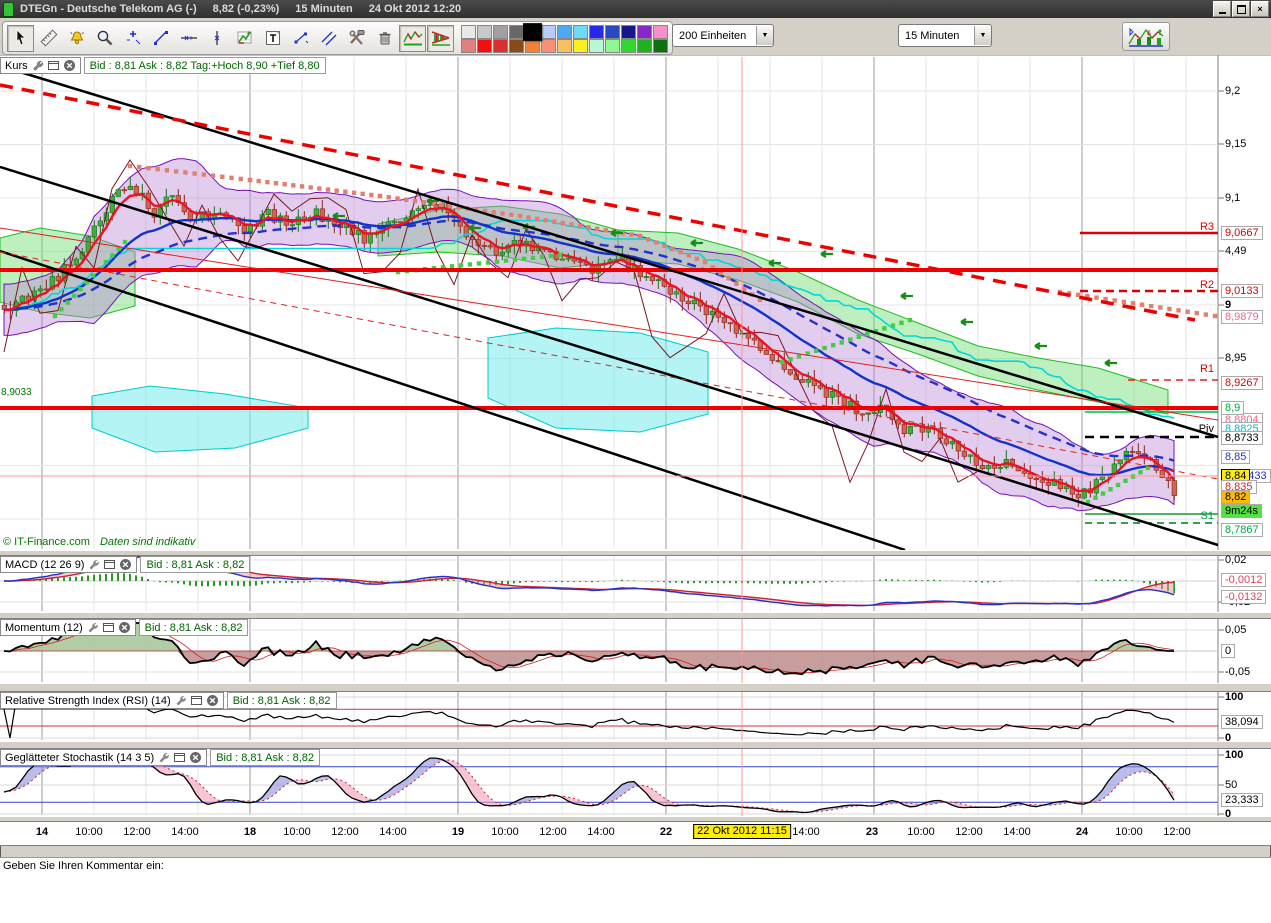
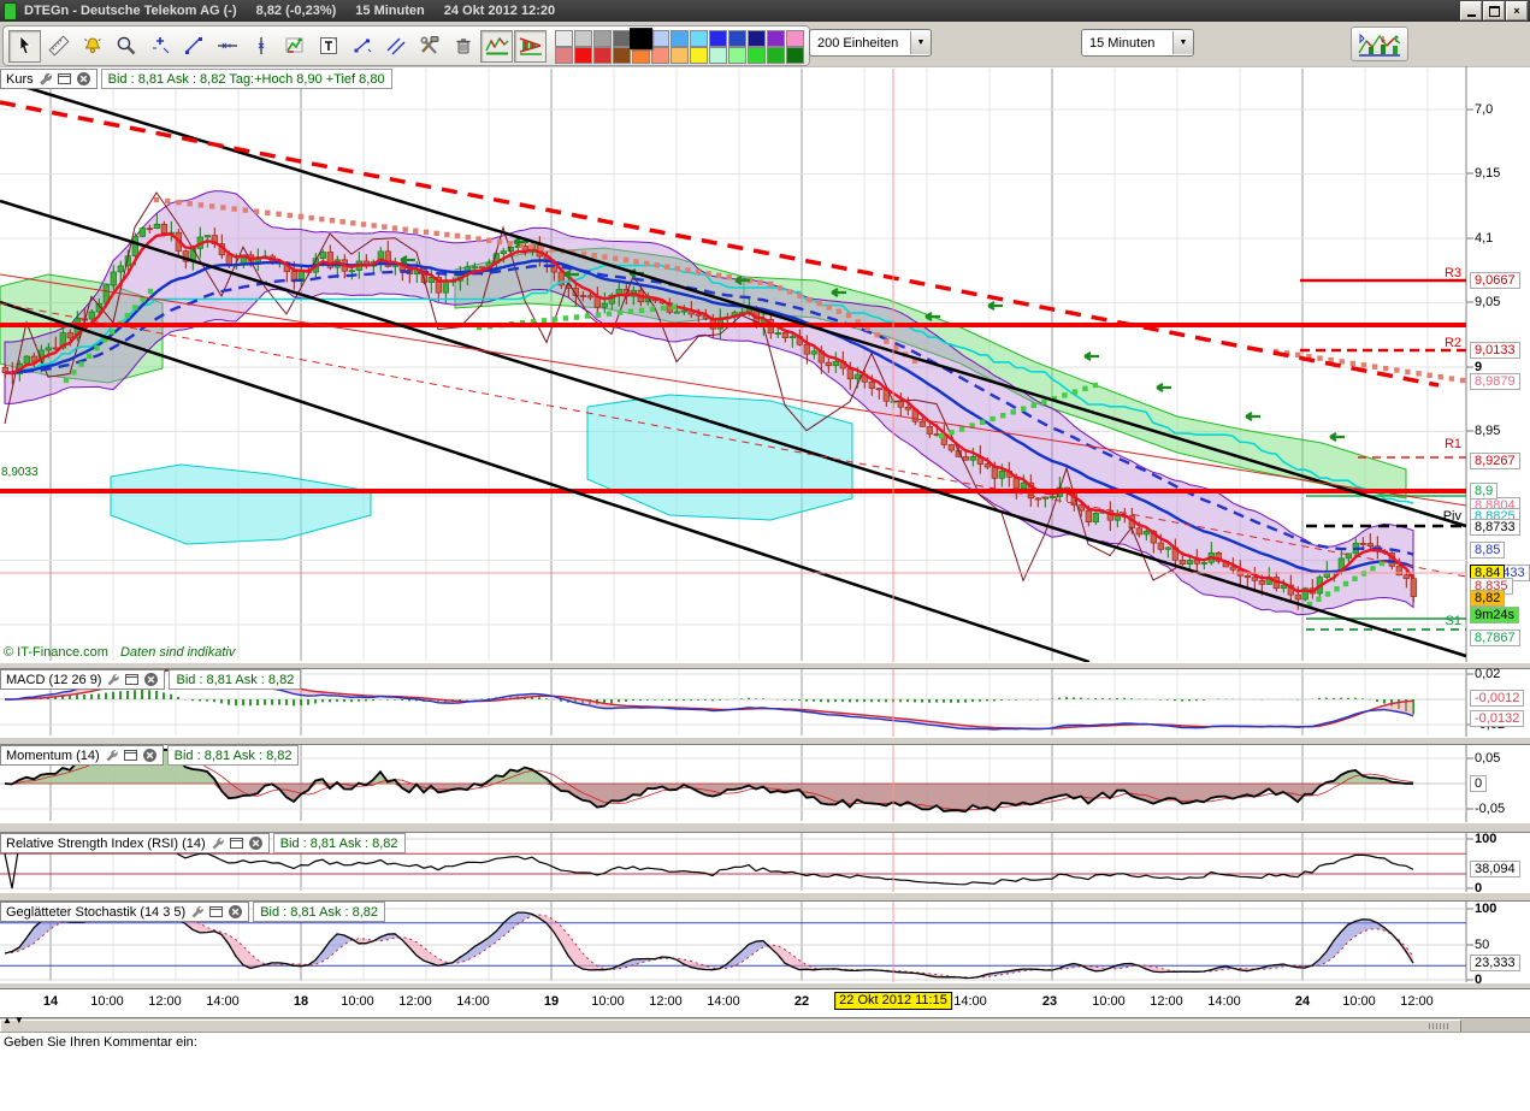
  DTEGn - Deutsche Telekom AG (-)
  8,82 (-0,23%)
  15 Minuten
  24 Okt 2012 12:20
  ×
  200 Einheiten
  15 Minuten
  Kurs
  Bid : 8,81 Ask : 8,82 Tag:+Hoch 8,90 +Tief 8,80
  MACD (12 26 9)
  Bid : 8,81 Ask : 8,82
- Momentum (12)
+ Momentum (14)
  Bid : 8,81 Ask : 8,82
  Relative Strength Index (RSI) (14)
  Bid : 8,81 Ask : 8,82
  Geglätteter Stochastik (14 3 5)
  Bid : 8,81 Ask : 8,82
  © IT-Finance.com Daten sind indikativ
  8,9033
  22 Okt 2012 11:15
- 9,2
+ 7,0
  9,15
- 9,1
+ 4,1
- 4,49
+ 9,05
  9
  8,95
  0,02
  0,05
  -0,05
  100
  0
  100
  50
  0
  9,0667
  9,0133
  8,9879
  8,9267
  8,8804
  8,9
  8,8825
  8,8733
  8,85
  8,84
  8,835
  8,82
  9m24s
  8,7867
  -0,0012
  -0,0132
  0
  38,094
  23,333
  R3
  R2
  R1
  Piv
  S1
  14
  10:00
  12:00
  14:00
  18
  10:00
  12:00
  14:00
  19
  10:00
  12:00
  14:00
  22
  14:00
  23
  10:00
  12:00
  14:00
  24
  10:00
  12:00
+ ▲▼
  Geben Sie Ihren Kommentar ein:
